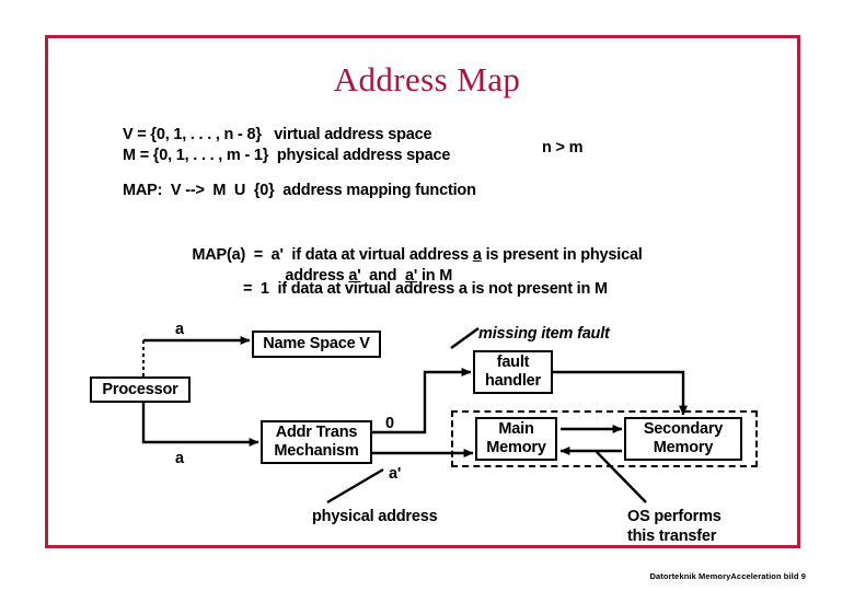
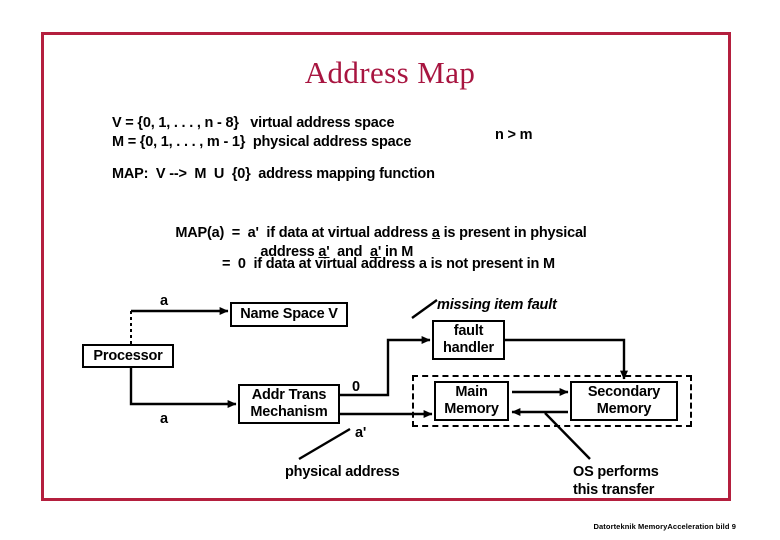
  Address Map
  V = {0, 1, . . . , n - 8} virtual address space
  M = {0, 1, . . . , m - 1} physical address space
  n > m
  MAP: V --> M U {0} address mapping function
  MAP(a) = a' if data at virtual address a is present in physical
  address a' and a' in M
- = 1 if data at virtual address a is not present in M
+ = 0 if data at virtual address a is not present in M
  Processor
  Name Space V
  Addr Trans
  Mechanism
  fault
  handler
  Main
  Memory
  Secondary
  Memory
  a
  a
  0
  a'
  missing item fault
  physical address
  OS performs
  this transfer
  Datorteknik MemoryAcceleration bild 9
